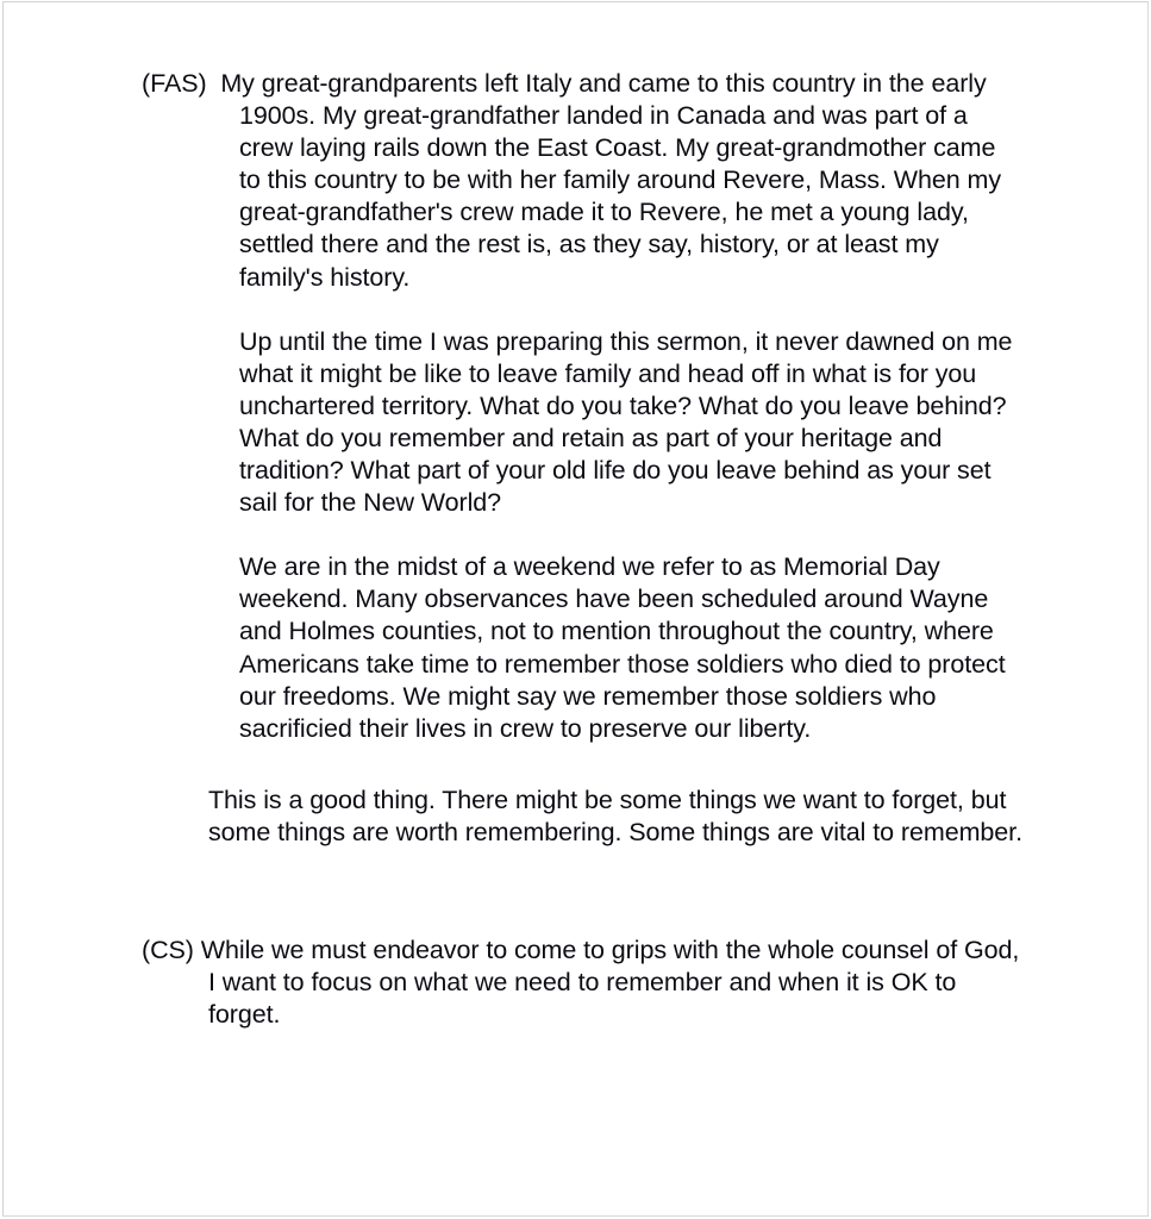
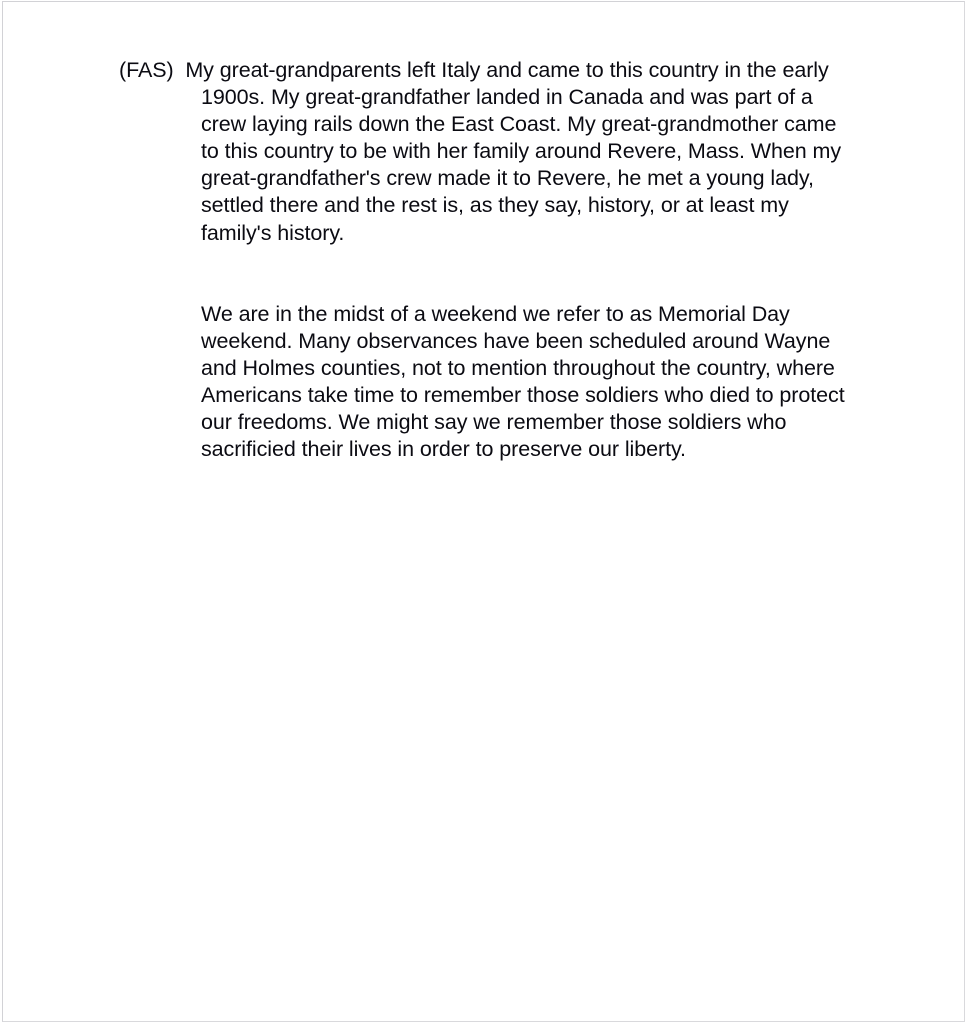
  (FAS) My great-grandparents left Italy and came to this country in the early 1900s. My great-grandfather landed in Canada and was part of a crew laying rails down the East Coast. My great-grandmother came to this country to be with her family around Revere, Mass. When my great-grandfather's crew made it to Revere, he met a young lady, settled there and the rest is, as they say, history, or at least my family's history.
- Up until the time I was preparing this sermon, it never dawned on me what it might be like to leave family and head off in what is for you unchartered territory. What do you take? What do you leave behind? What do you remember and retain as part of your heritage and tradition? What part of your old life do you leave behind as your set sail for the New World?
- We are in the midst of a weekend we refer to as Memorial Day weekend. Many observances have been scheduled around Wayne and Holmes counties, not to mention throughout the country, where Americans take time to remember those soldiers who died to protect our freedoms. We might say we remember those soldiers who sacrificied their lives in crew to preserve our liberty.
+ We are in the midst of a weekend we refer to as Memorial Day weekend. Many observances have been scheduled around Wayne and Holmes counties, not to mention throughout the country, where Americans take time to remember those soldiers who died to protect our freedoms. We might say we remember those soldiers who sacrificied their lives in order to preserve our liberty.
- This is a good thing. There might be some things we want to forget, but some things are worth remembering. Some things are vital to remember.
- (CS) While we must endeavor to come to grips with the whole counsel of God, I want to focus on what we need to remember and when it is OK to forget.
